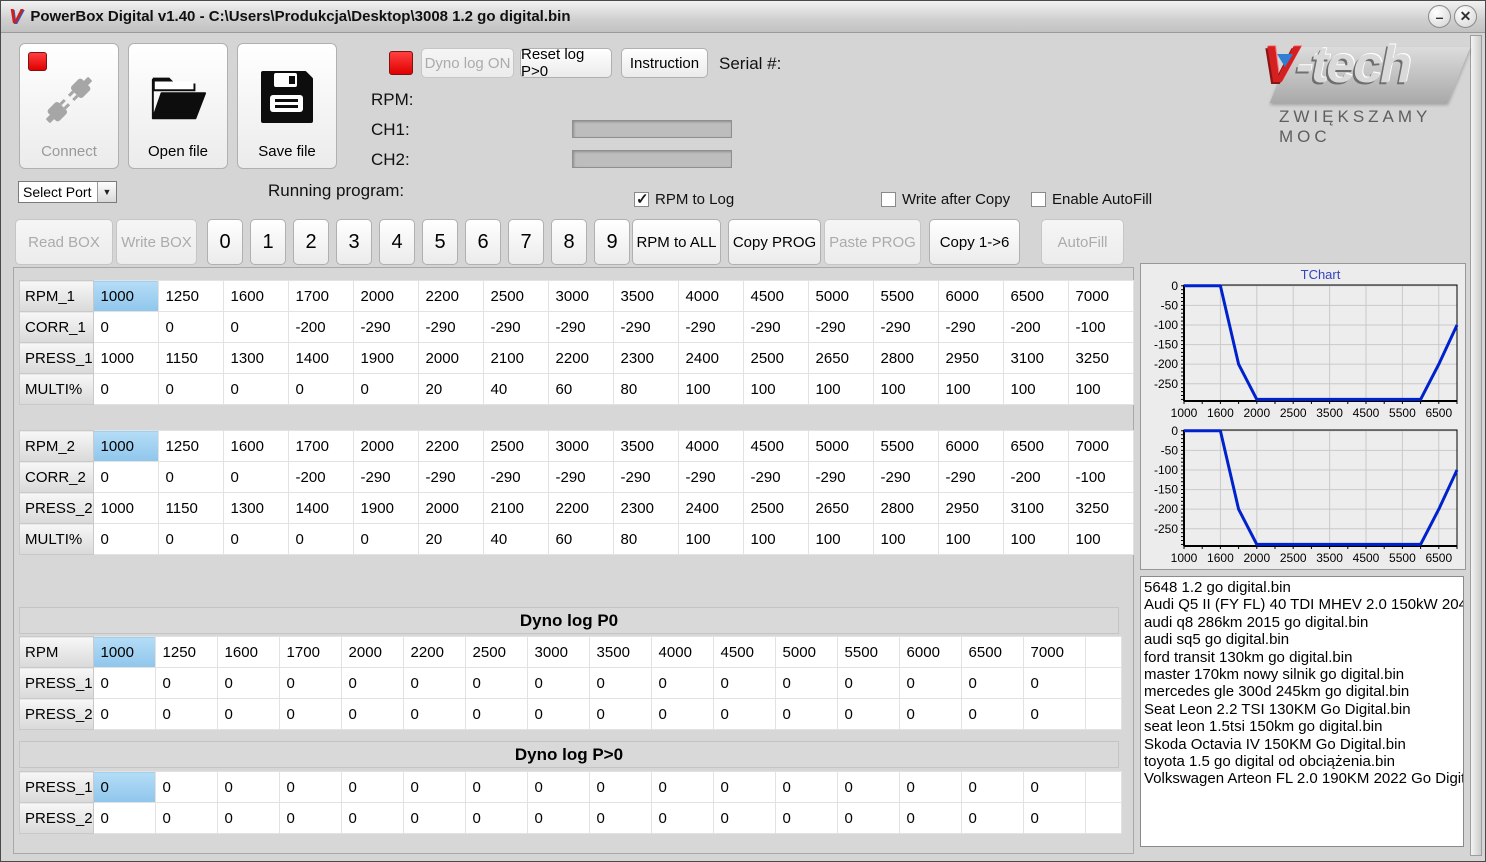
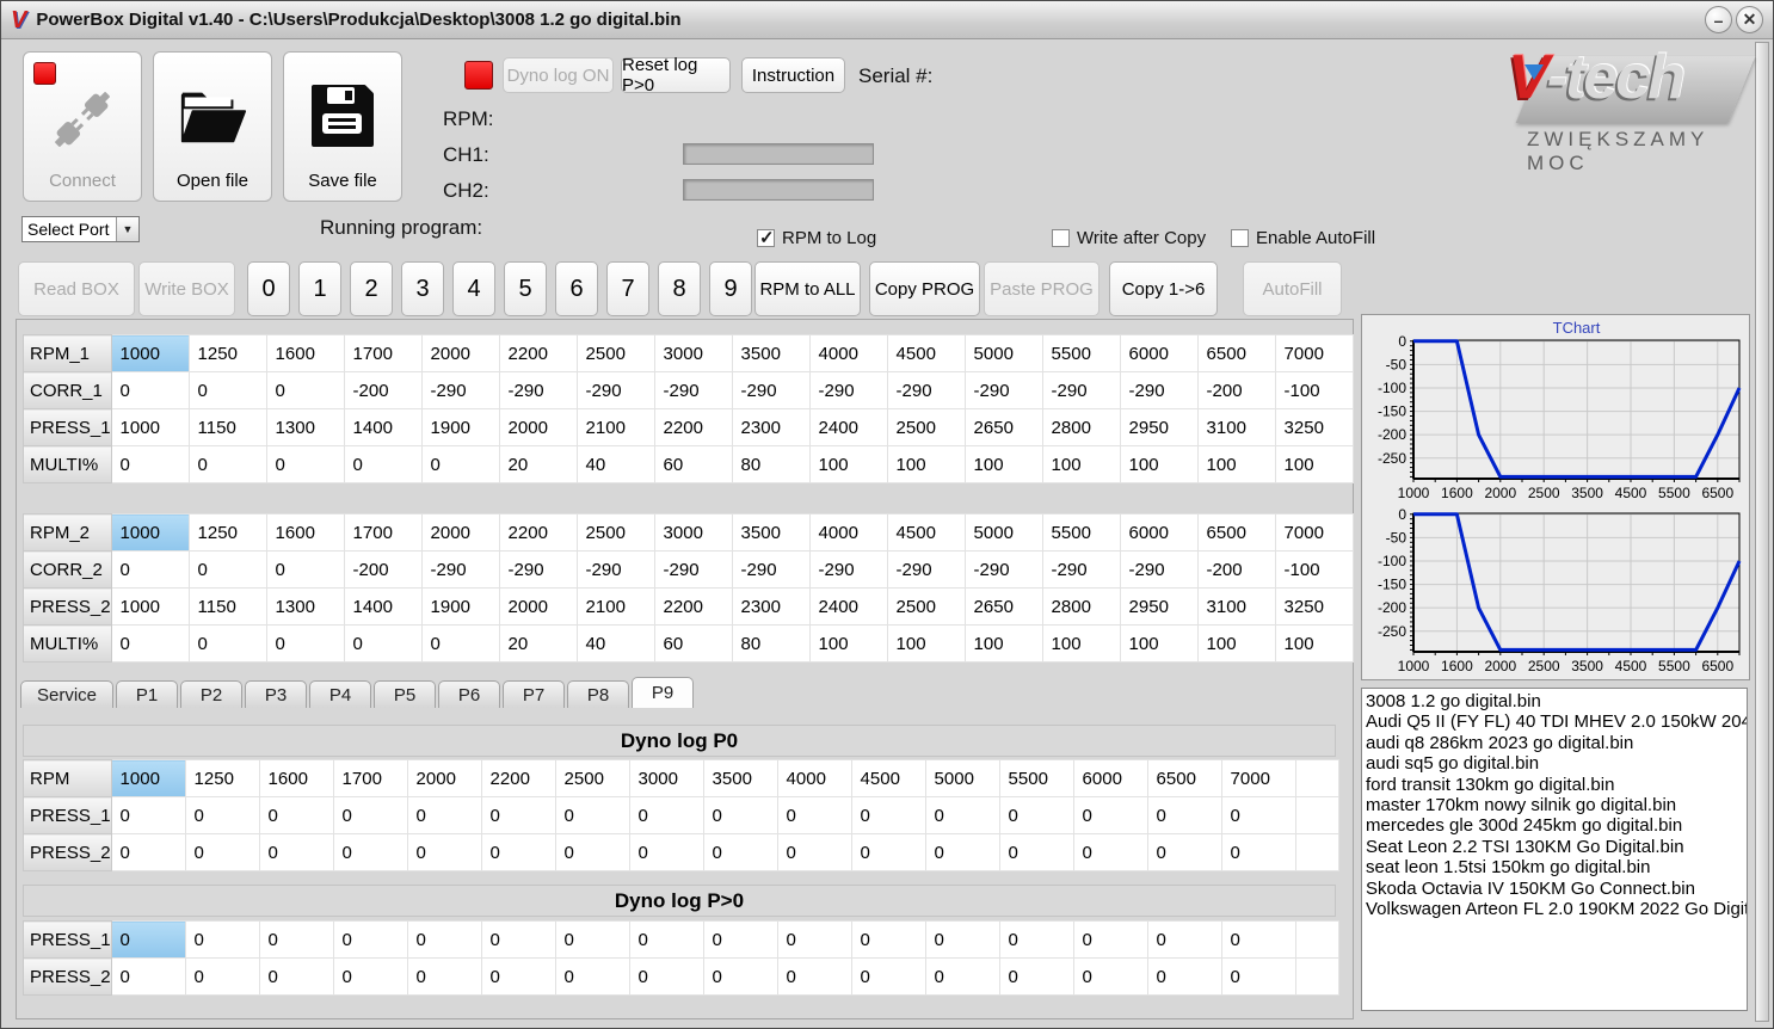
  V
  PowerBox Digital v1.40 - C:\Users\Produkcja\Desktop\3008 1.2 go digital.bin
  –
  ✕
  Connect
  Open file
  Save file
  Dyno log ON
  Reset log P>0
  Instruction
  Serial #:
  RPM:
  CH1:
  CH2:
  Running program:
  Select Port
  ▼
  RPM to Log
  Write after Copy
  Enable AutoFill
  Read BOX
  Write BOX
  0
  1
  2
  3
  4
  5
  6
  7
  8
  9
  RPM to ALL
  Copy PROG
  Paste PROG
  Copy 1->6
  AutoFill
  RPM_1	1000	1250	1600	1700	2000	2200	2500	3000	3500	4000	4500	5000	5500	6000	6500	7000
  CORR_1	0	0	0	-200	-290	-290	-290	-290	-290	-290	-290	-290	-290	-290	-200	-100
  PRESS_1	1000	1150	1300	1400	1900	2000	2100	2200	2300	2400	2500	2650	2800	2950	3100	3250
  MULTI%	0	0	0	0	0	20	40	60	80	100	100	100	100	100	100	100
  RPM_2	1000	1250	1600	1700	2000	2200	2500	3000	3500	4000	4500	5000	5500	6000	6500	7000
  CORR_2	0	0	0	-200	-290	-290	-290	-290	-290	-290	-290	-290	-290	-290	-200	-100
  PRESS_2	1000	1150	1300	1400	1900	2000	2100	2200	2300	2400	2500	2650	2800	2950	3100	3250
  MULTI%	0	0	0	0	0	20	40	60	80	100	100	100	100	100	100	100
+ Service
+ P1
+ P2
+ P3
+ P4
+ P5
+ P6
+ P7
+ P8
+ P9
  Dyno log P0
  RPM	1000	1250	1600	1700	2000	2200	2500	3000	3500	4000	4500	5000	5500	6000	6500	7000
  PRESS_1	0	0	0	0	0	0	0	0	0	0	0	0	0	0	0	0
  PRESS_2	0	0	0	0	0	0	0	0	0	0	0	0	0	0	0	0
  Dyno log P>0
  PRESS_1	0	0	0	0	0	0	0	0	0	0	0	0	0	0	0	0
  PRESS_2	0	0	0	0	0	0	0	0	0	0	0	0	0	0	0	0
  0
  -50
  -100
  -150
  -200
  -250
  1000
  1600
  2000
  2500
  3500
  4500
  5500
  6500
  TChart
  0
  -50
  -100
  -150
  -200
  -250
  1000
  1600
  2000
  2500
  3500
  4500
  5500
  6500
- 5648 1.2 go digital.bin
+ 3008 1.2 go digital.bin
  Audi Q5 II (FY FL) 40 TDI MHEV 2.0 150kW 204
- audi q8 286km 2015 go digital.bin
+ audi q8 286km 2023 go digital.bin
  audi sq5 go digital.bin
  ford transit 130km go digital.bin
  master 170km nowy silnik go digital.bin
  mercedes gle 300d 245km go digital.bin
  Seat Leon 2.2 TSI 130KM Go Digital.bin
  seat leon 1.5tsi 150km go digital.bin
- Skoda Octavia IV 150KM Go Digital.bin
+ Skoda Octavia IV 150KM Go Connect.bin
- toyota 1.5 go digital od obciążenia.bin
  Volkswagen Arteon FL 2.0 190KM 2022 Go Digi
  V-tech
  ZWIĘKSZAMY MOC
